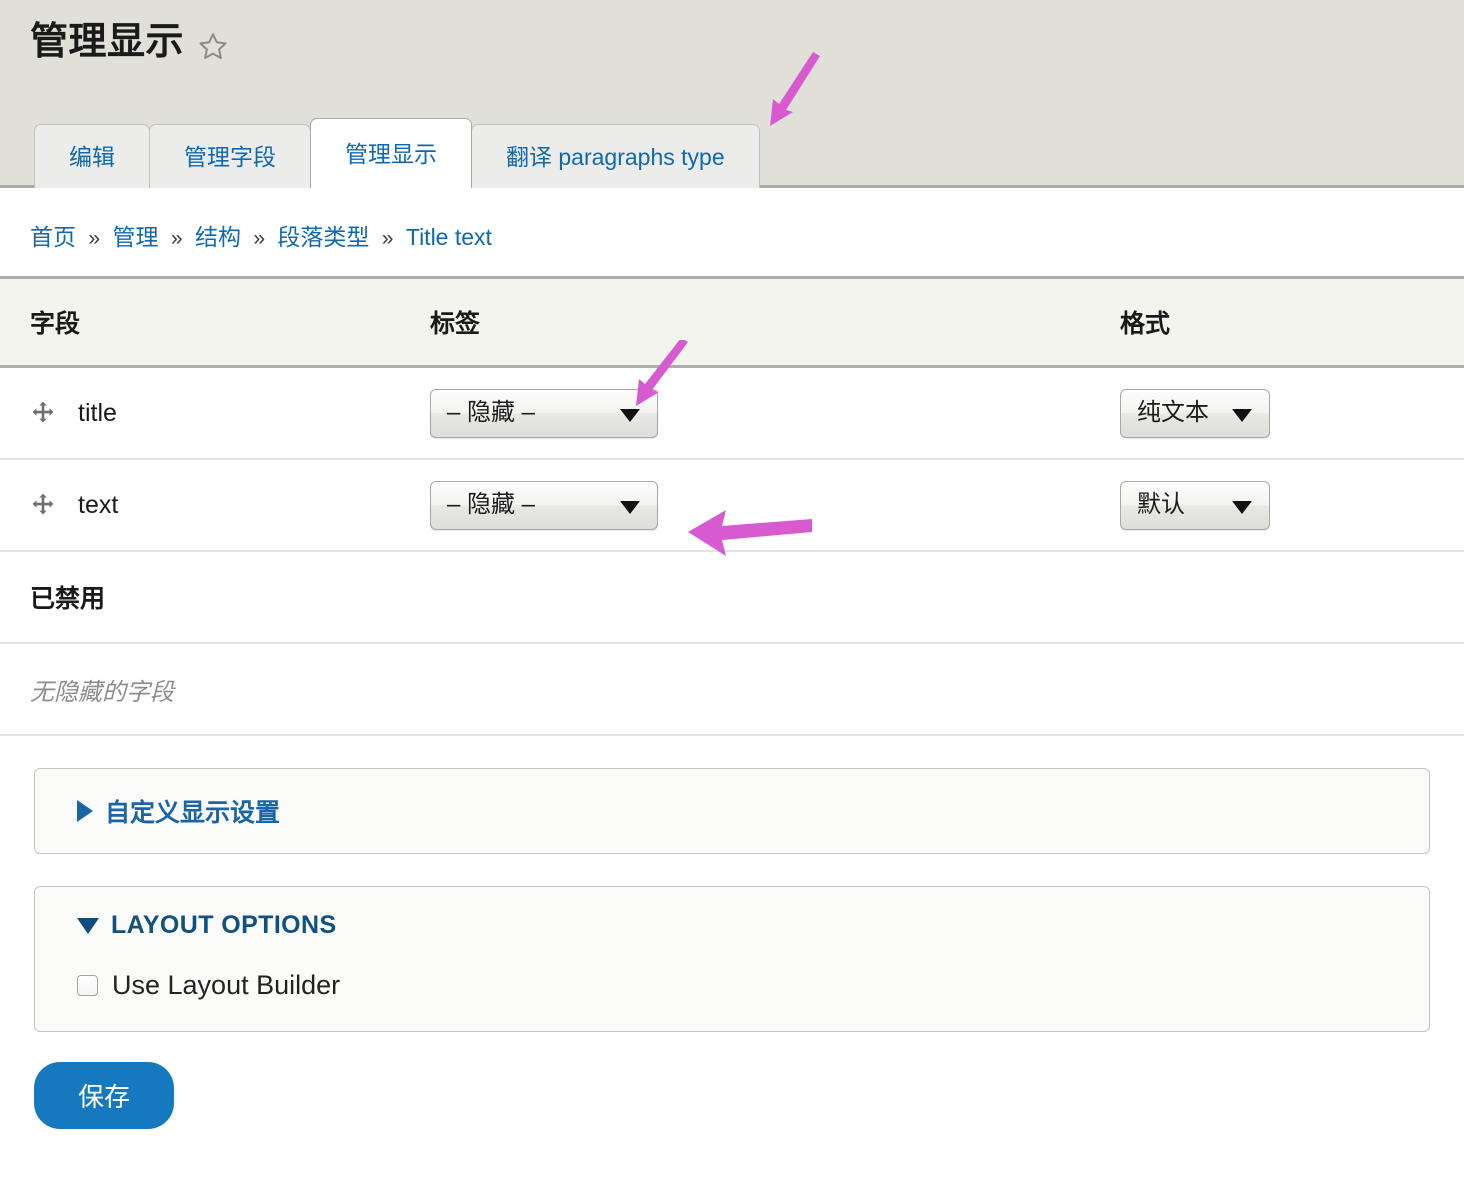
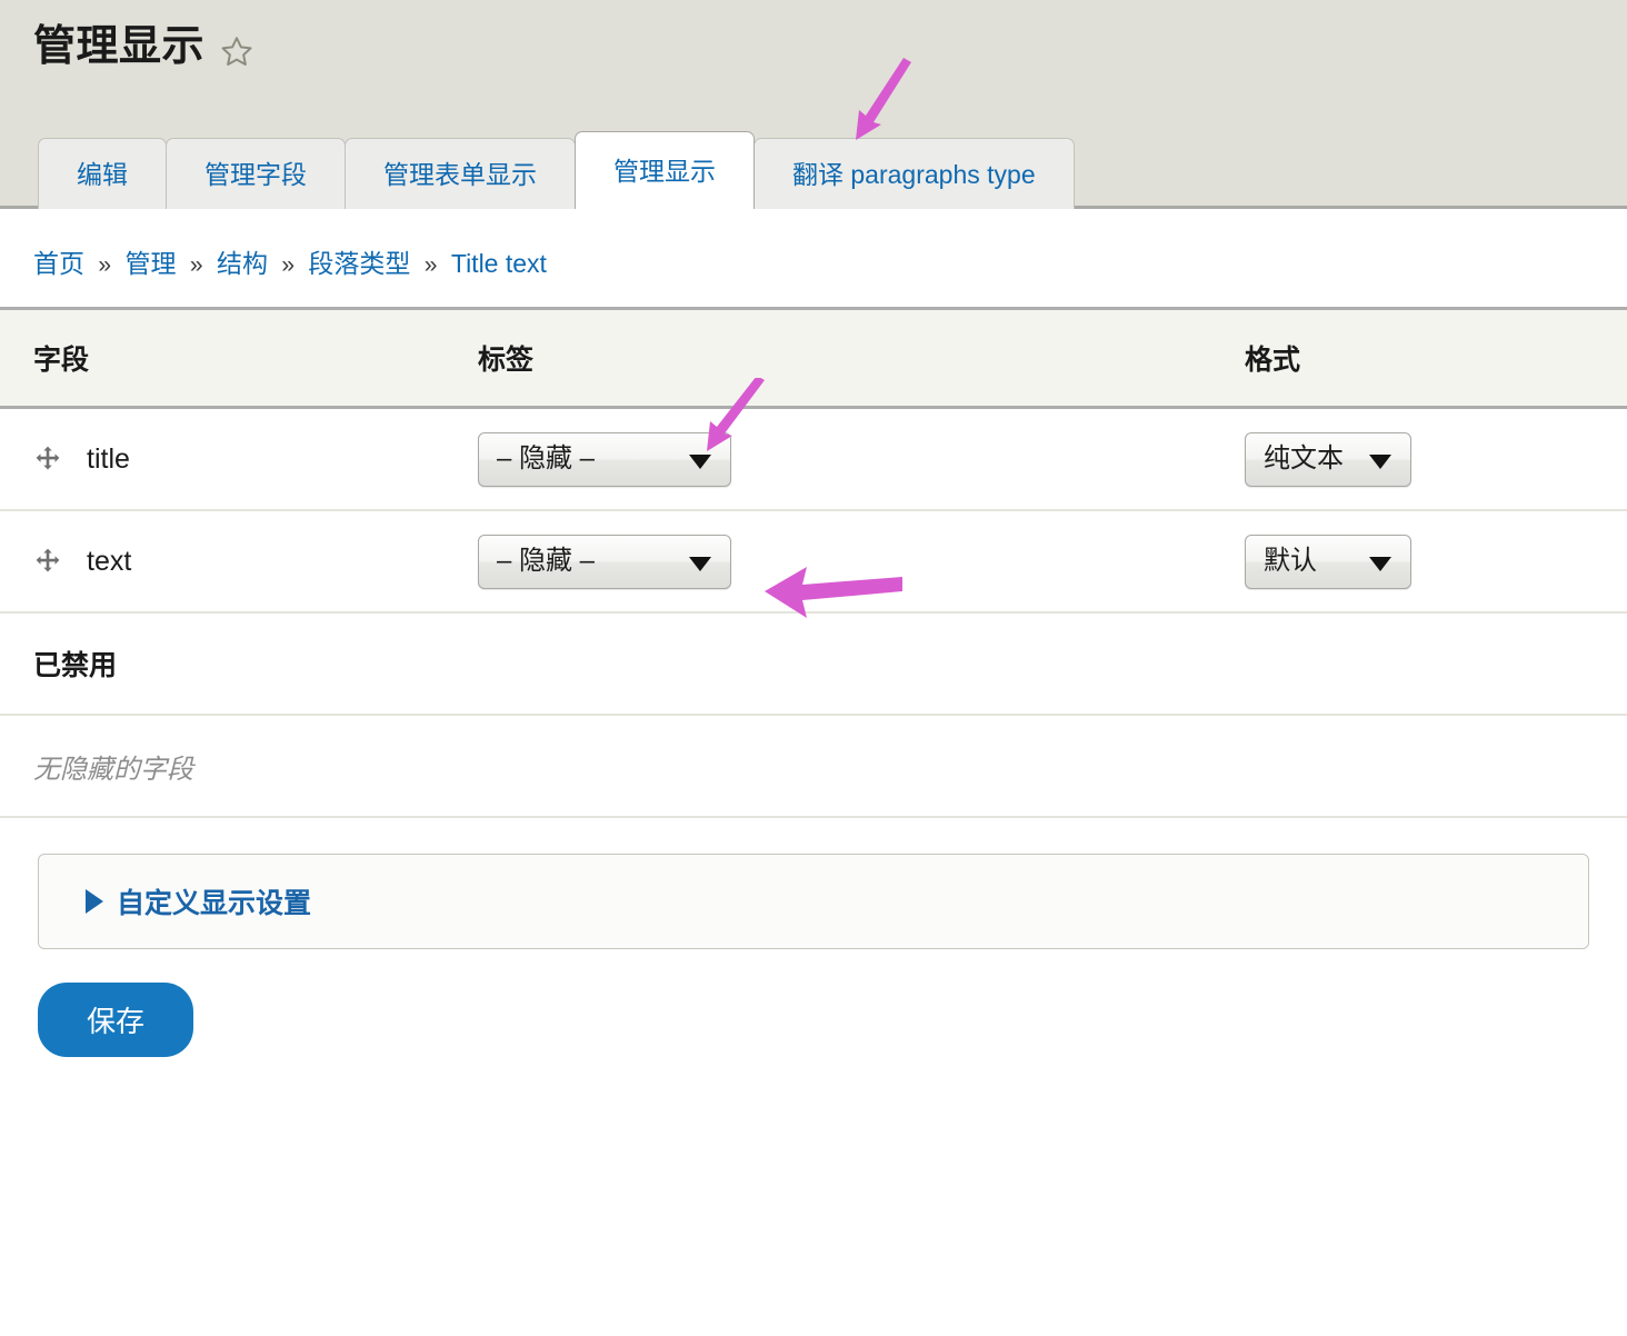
  管理显示
  编辑
  管理字段
+ 管理表单显示
  管理显示
  翻译 paragraphs type
  首页 » 管理 » 结构 » 段落类型 » Title text
  字段	标签	格式
  title	– 隐藏 –	纯文本
  text	– 隐藏 –	默认
  已禁用
  无隐藏的字段
  自定义显示设置
- LAYOUT OPTIONS
- Use Layout Builder
  保存
